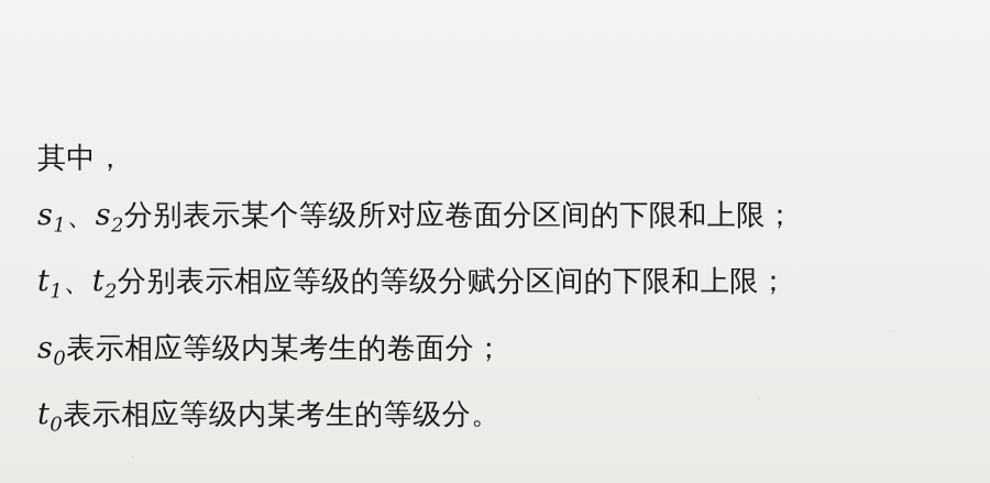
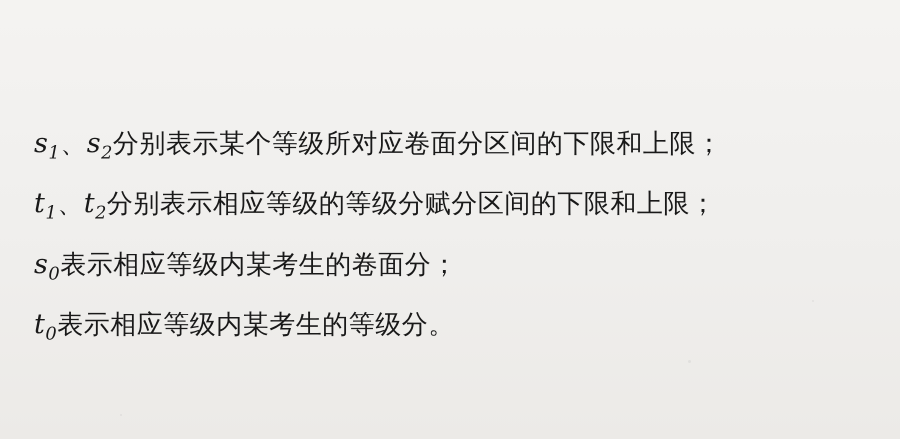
- 其中，
  s1、s2分别表示某个等级所对应卷面分区间的下限和上限；
  t1、t2分别表示相应等级的等级分赋分区间的下限和上限；
  s0表示相应等级内某考生的卷面分；
  t0表示相应等级内某考生的等级分。
